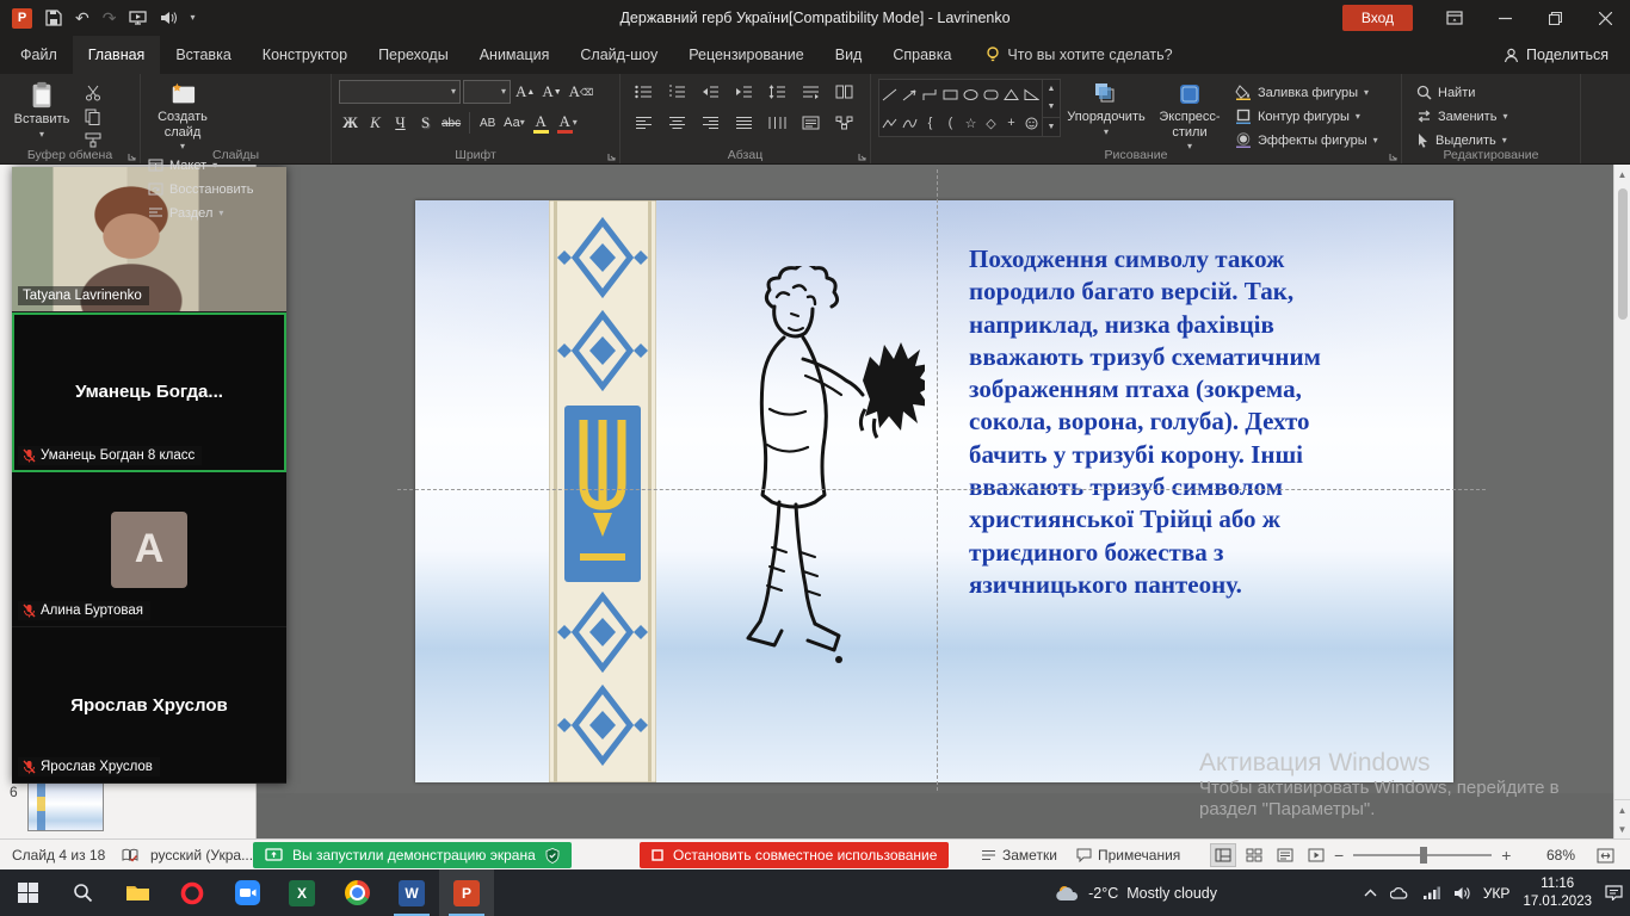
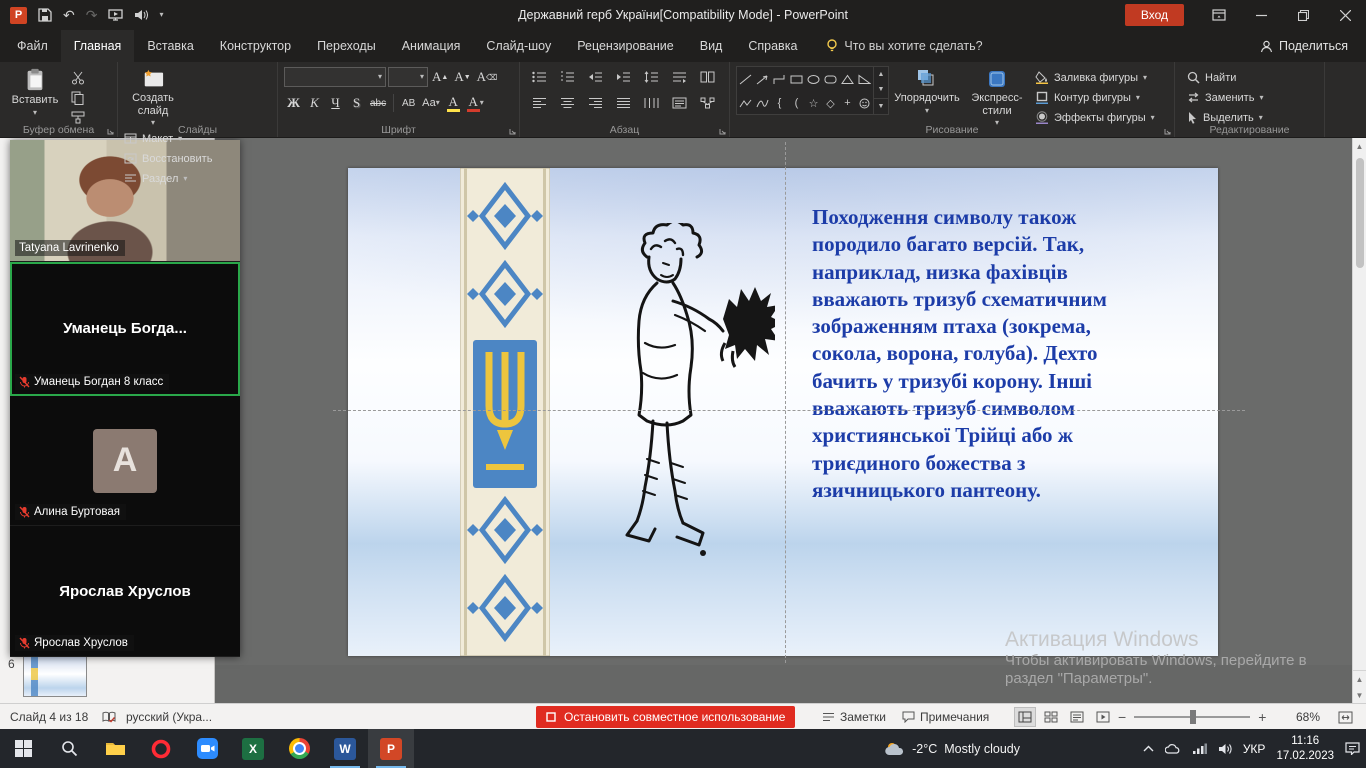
  P
  ↶
  ↷
  ▾
- Державний герб України[Compatibility Mode] - Lavrinenko
+ Державний герб України[Compatibility Mode] - PowerPoint
  Вход
  Файл
  Главная
  Вставка
  Конструктор
  Переходы
  Анимация
  Слайд-шоу
  Рецензирование
  Вид
  Справка
  Что вы хотите сделать?
  Поделиться
  Вставить
  ▾
  Буфер обмена
  Создать слайд
  ▾
  Макет
  ▾
  Восстановить
  Раздел
  ▾
  Слайды
  ▾
  ▾
  А
  А
  А
  ⌫
  Ж
  К
  Ч
  S
  abc
  АВ
  Аа
  ▾
  А
  А
  ▾
  Шрифт
  Абзац
  {
  (
  ☆
  ◇
  +
  Упорядочить
  ▾
  Экспресс-стили
  ▾
  Заливка фигуры
  ▾
  Контур фигуры
  ▾
  Эффекты фигуры
  ▾
  Рисование
  Найти
  Заменить
  ▾
  Выделить
  ▾
  Редактирование
  6
  Походження символу також породило багато версій. Так, наприклад, низка фахівців вважають тризуб схематичним зображенням птаха (зокрема, сокола, ворона, голуба). Дехто бачить у тризубі корону. Інші вважають тризуб символом християнської Трійці або ж триєдиного божества з язичницького пантеону.
  ▲
  ▲
  ▼
  Активация Windows
  Чтобы активировать Windows, перейдите в
  раздел "Параметры".
  Tatyana Lavrinenko
  Уманець Богда...
  Уманець Богдан 8 класс
  A
  Алина Буртовая
  Ярослав Хруслов
  Ярослав Хруслов
  Слайд 4 из 18
  русский (Укра...
- Вы запустили демонстрацию экрана
  Остановить совместное использование
  Заметки
  Примечания
  −
  +
  68%
  X
  W
  P
  -2°C
  Mostly cloudy
  УКР
  11:16
- 17.01.2023
+ 17.02.2023
